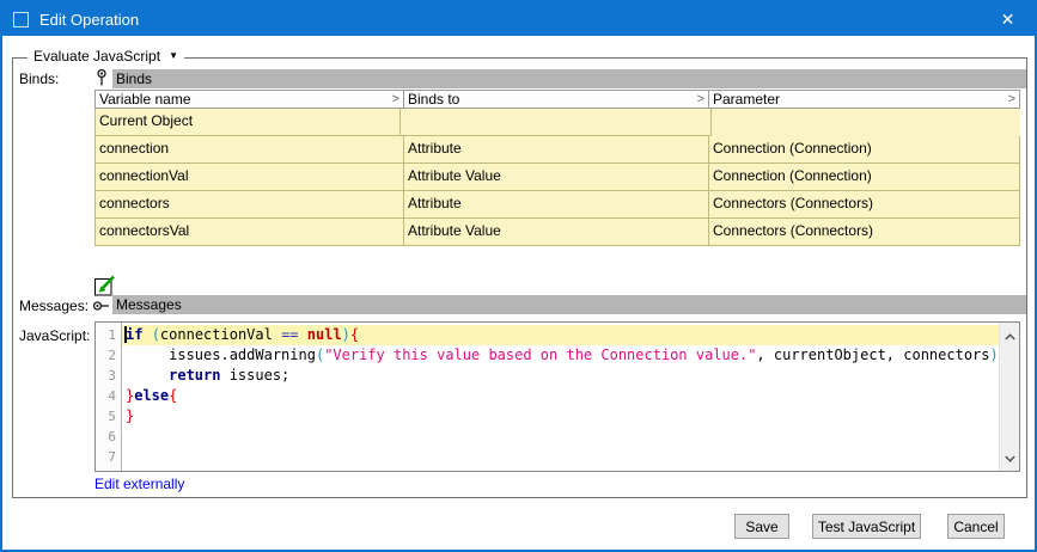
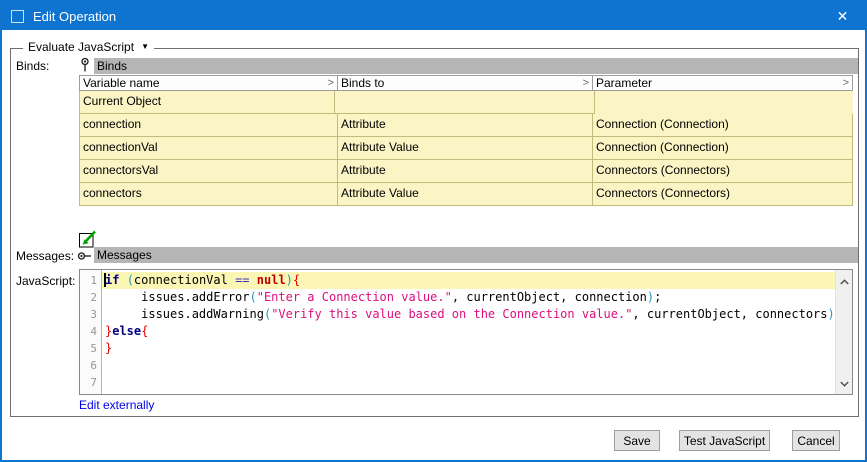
  Edit Operation
  ✕
  Evaluate JavaScript
  ▼
  Binds:
  Binds
  Variable name
  >
  Binds to
  >
  Parameter
  >
  Current Object
  connection
  Attribute
  Connection (Connection)
  connectionVal
  Attribute Value
  Connection (Connection)
- connectors
+ connectorsVal
  Attribute
  Connectors (Connectors)
- connectorsVal
+ connectors
  Attribute Value
  Connectors (Connectors)
  Messages:
  Messages
  JavaScript:
  1
  2
  3
  4
  5
  6
  7
  if (connectionVal == null){
+ issues.addError("Enter a Connection value.", currentObject, connection);
  issues.addWarning("Verify this value based on the Connection value.", currentObject, connectors)
- return issues;
  }else{
  }
  Edit externally
  Save
  Test JavaScript
  Cancel
